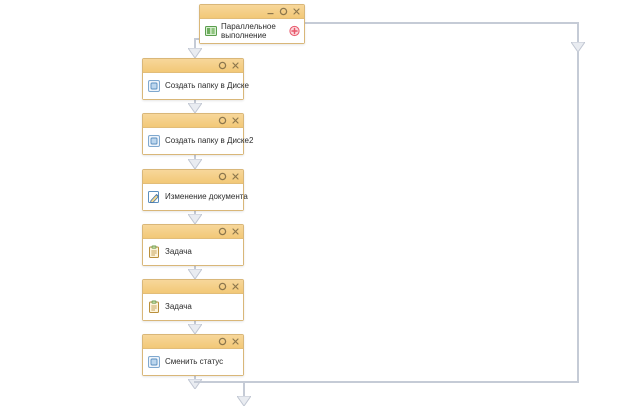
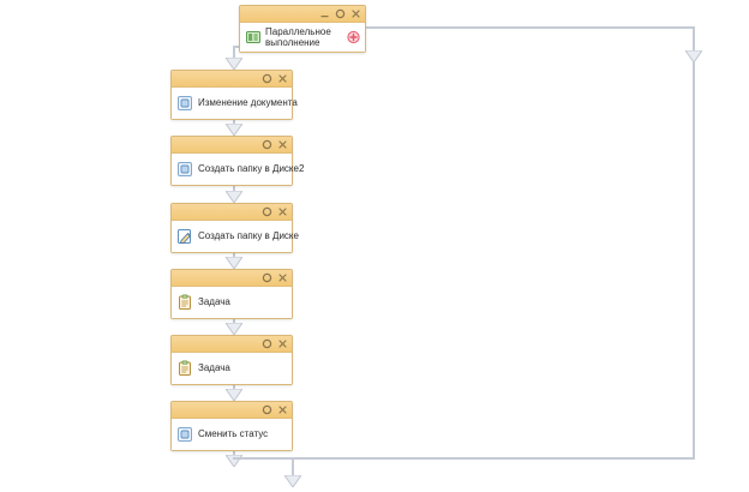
  Параллельное
  выполнение
- Создать папку в Диске
+ Изменение документа
  Создать папку в Диске2
- Изменение документа
+ Создать папку в Диске
  Задача
  Задача
  Сменить статус
